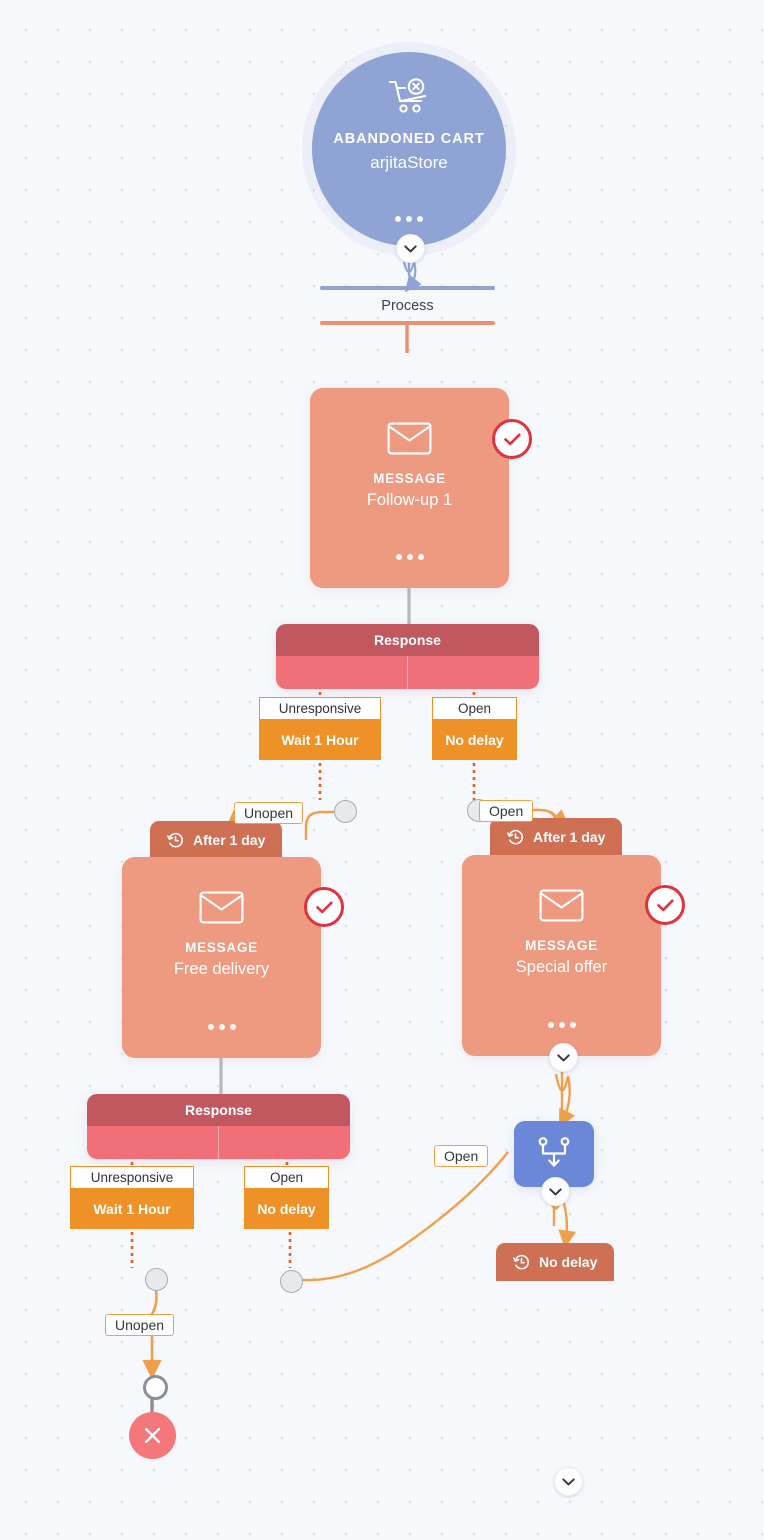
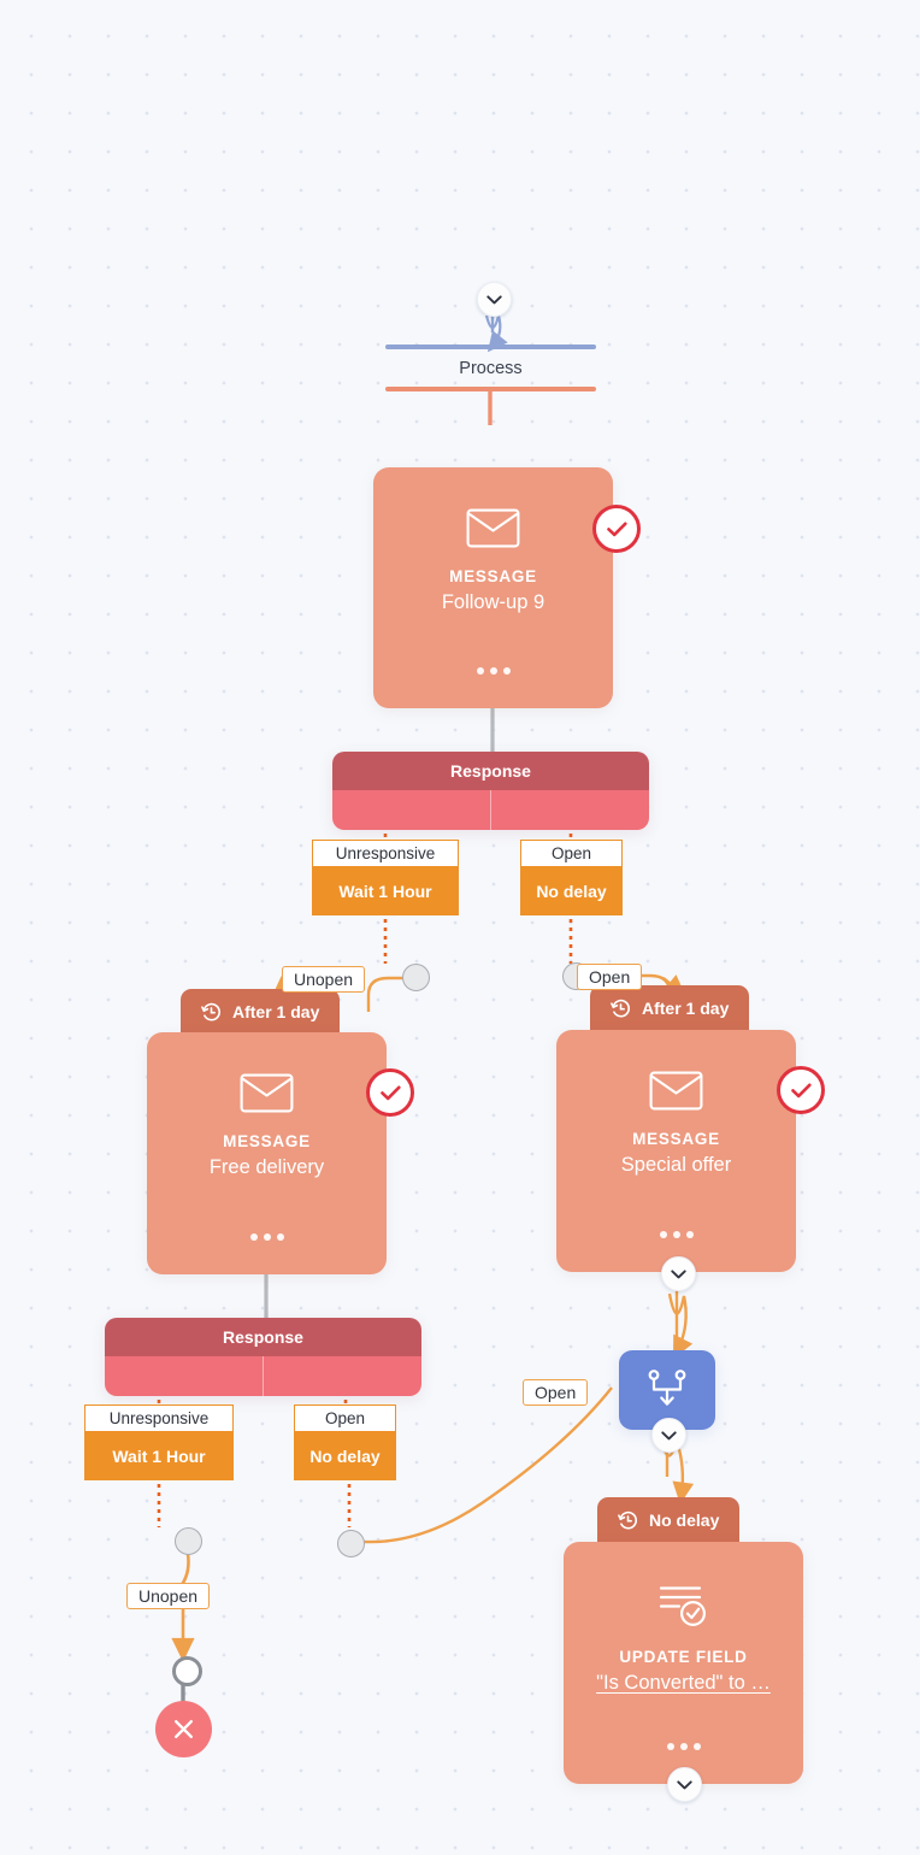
- ABANDONED CART
- arjitaStore
  Process
  MESSAGE
- Follow-up 1
+ Follow-up 9
  Response
  Unresponsive
  Wait 1 Hour
  Open
  No delay
  Unopen
  Open
  After 1 day
  MESSAGE
  Free delivery
  After 1 day
  MESSAGE
  Special offer
  Response
  Unresponsive
  Wait 1 Hour
  Open
  No delay
  Unopen
  Open
  No delay
+ UPDATE FIELD
+ "Is Converted" to …
